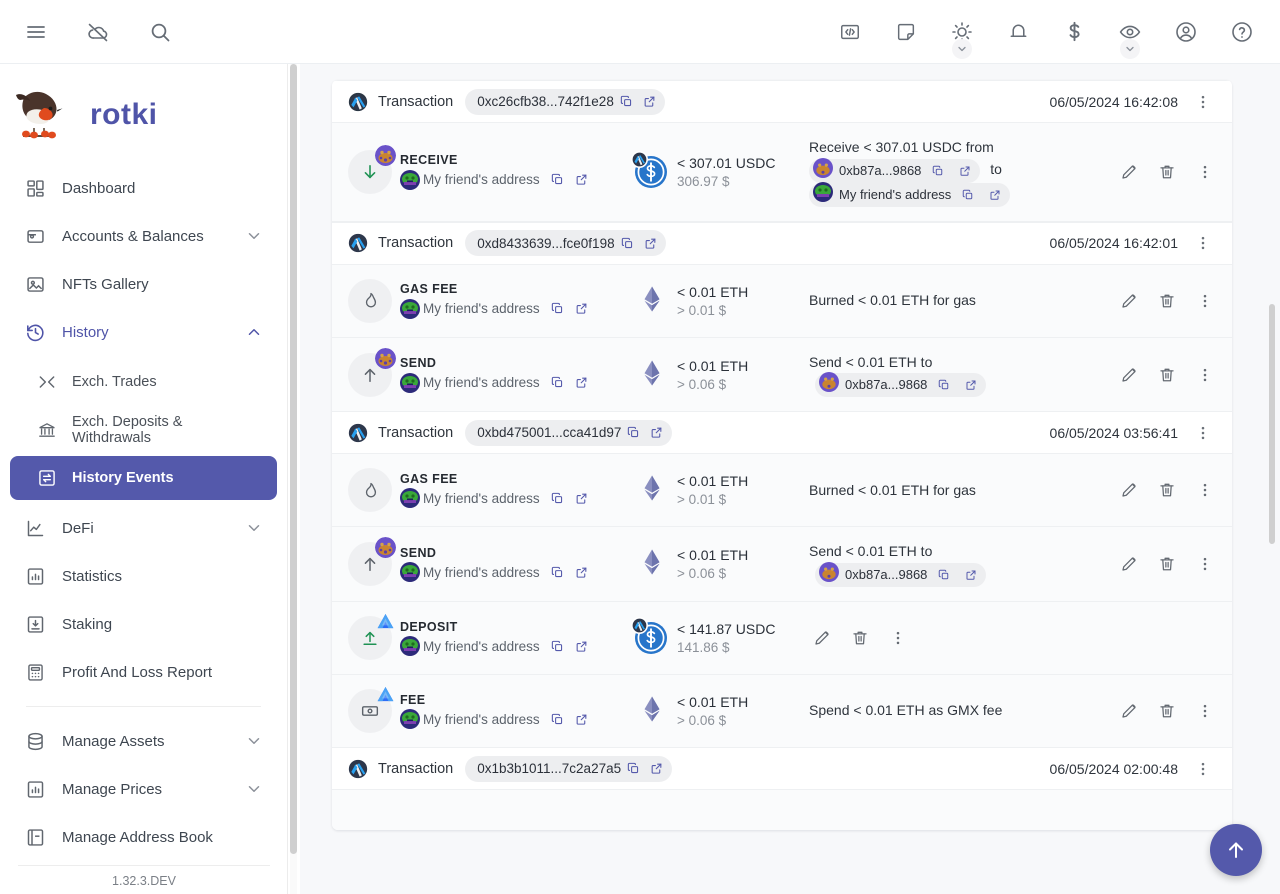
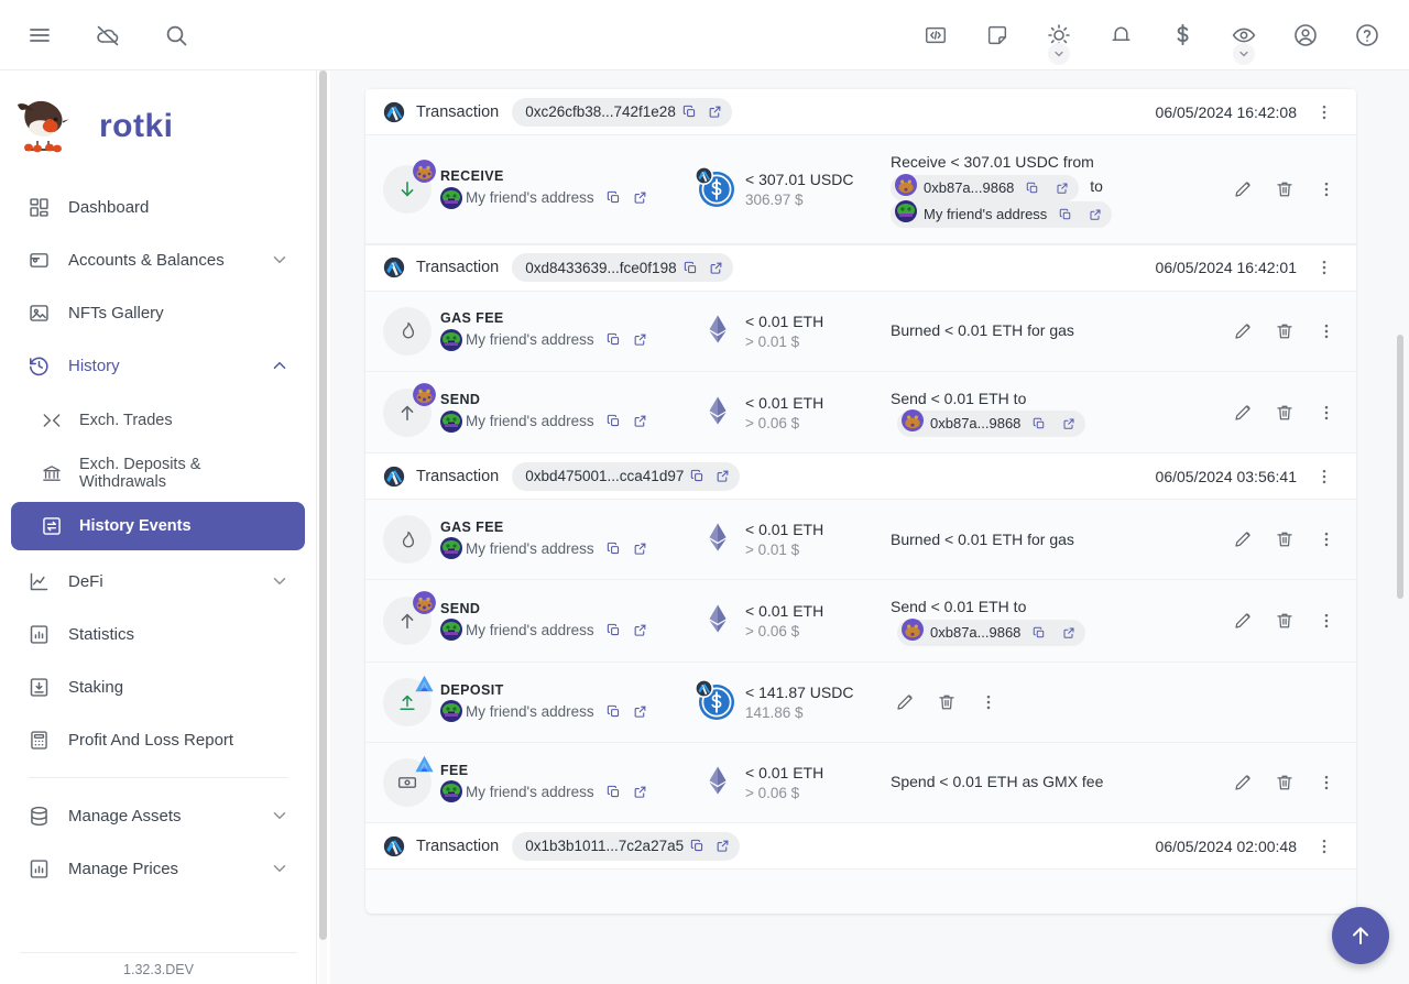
  rotki
  Dashboard
  Accounts & Balances
  NFTs Gallery
  History
  Exch. Trades
  Exch. Deposits & Withdrawals
  History Events
  DeFi
  Statistics
  Staking
  Profit And Loss Report
  Manage Assets
  Manage Prices
- Manage Address Book
  1.32.3.DEV
  Transaction
  0xc26cfb38...742f1e28
  06/05/2024 16:42:08
  RECEIVE
  My friend's address
  < 307.01 USDC
  306.97 $
  Receive < 307.01 USDC from
  0xb87a...9868
  to
  My friend's address
  Transaction
  0xd8433639...fce0f198
  06/05/2024 16:42:01
  GAS FEE
  My friend's address
  < 0.01 ETH
  > 0.01 $
  Burned < 0.01 ETH for gas
  SEND
  My friend's address
  < 0.01 ETH
  > 0.06 $
  Send < 0.01 ETH to
  0xb87a...9868
  Transaction
  0xbd475001...cca41d97
  06/05/2024 03:56:41
  GAS FEE
  My friend's address
  < 0.01 ETH
  > 0.01 $
  Burned < 0.01 ETH for gas
  SEND
  My friend's address
  < 0.01 ETH
  > 0.06 $
  Send < 0.01 ETH to
  0xb87a...9868
  DEPOSIT
  My friend's address
  < 141.87 USDC
  141.86 $
  FEE
  My friend's address
  < 0.01 ETH
  > 0.06 $
  Spend < 0.01 ETH as GMX fee
  Transaction
  0x1b3b1011...7c2a27a5
  06/05/2024 02:00:48
